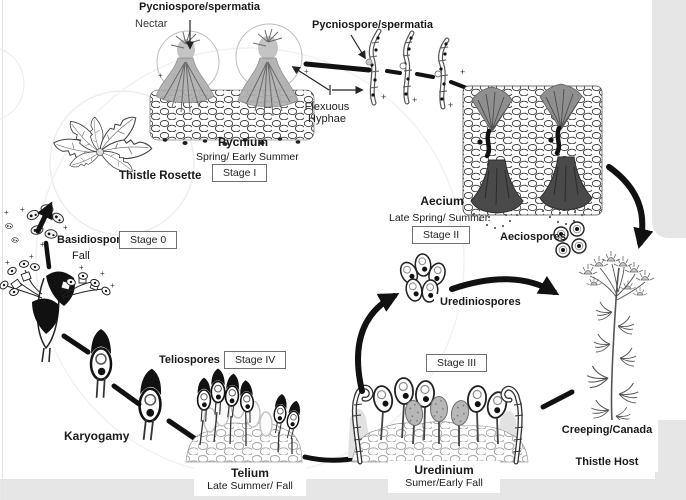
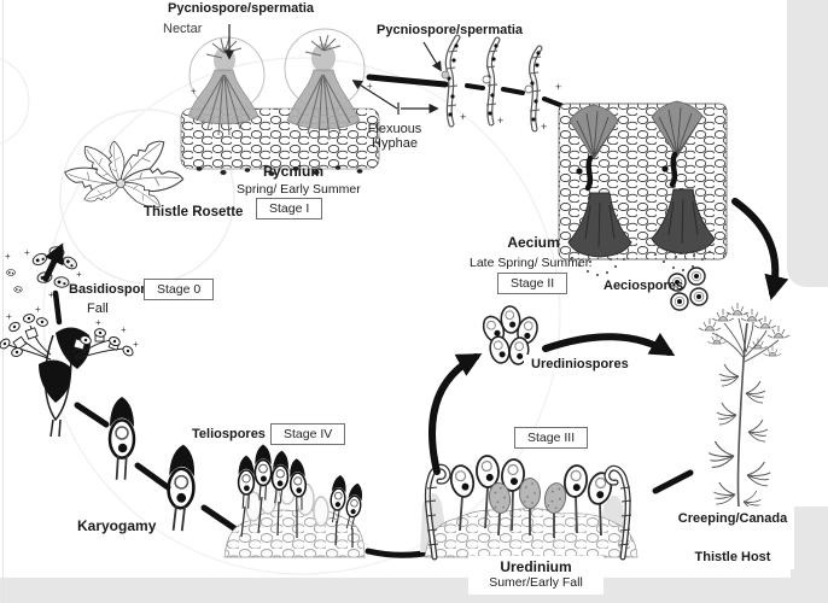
  +
  +
  +
  +
  +
  +
  +
  +
  +
  +
  +
  +
  +
  +
  +
  Pycniospore/spermatia
  Nectar
  Pycniospore/spermatia
  Flexuous
  Hyphae
  Pycnium
  Spring/ Early Summer
  Stage I
  Thistle Rosette
  Basidiospo
  Stage 0
  Fall
  Teliospores
  Stage IV
  Karyogamy
  Aecium
  Late Spring/ Summer.
  Stage II
  Aeciospores
  Urediniospores
  Stage III
- Telium
- Late Summer/ Fall
  Uredinium
  Sumer/Early Fall
  Creeping/Canada
  Thistle Host
